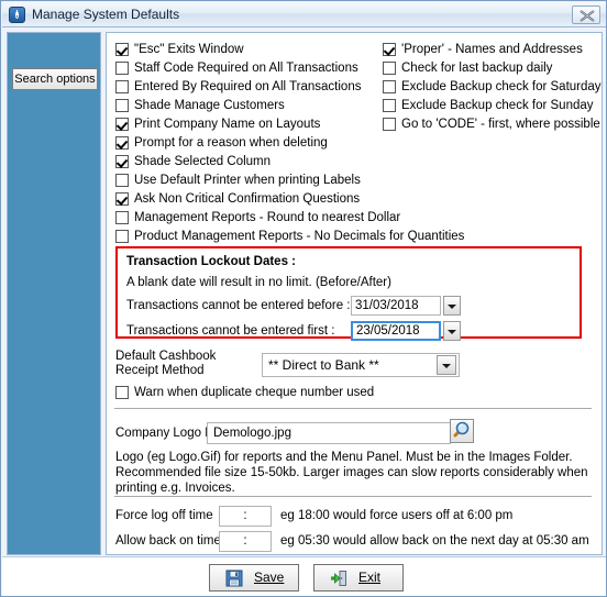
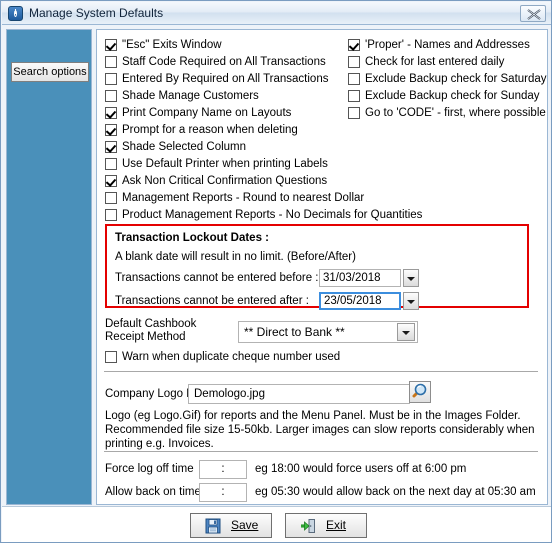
  Manage System Defaults
  Search options
  "Esc" Exits Window
  Staff Code Required on All Transactions
  Entered By Required on All Transactions
  Shade Manage Customers
  Print Company Name on Layouts
  Prompt for a reason when deleting
  Shade Selected Column
  Use Default Printer when printing Labels
  Ask Non Critical Confirmation Questions
  Management Reports - Round to nearest Dollar
  Product Management Reports - No Decimals for Quantities
  'Proper' - Names and Addresses
- Check for last backup daily
+ Check for last entered daily
  Exclude Backup check for Saturday
  Exclude Backup check for Sunday
  Go to 'CODE' - first, where possible
  Transaction Lockout Dates :
  A blank date will result in no limit. (Before/After)
  Transactions cannot be entered before :
  31/03/2018
- Transactions cannot be entered first :
+ Transactions cannot be entered after :
  23/05/2018
  Default Cashbook Receipt Method
  ** Direct to Bank **
  Warn when duplicate cheque number used
  Company Logo
  Demologo.jpg
  Logo (eg Logo.Gif) for reports and the Menu Panel. Must be in the Images Folder. Recommended file size 15-50kb. Larger images can slow reports considerably when printing e.g. Invoices.
  Force log off time
  :
  eg 18:00 would force users off at 6:00 pm
  Allow back on time
  :
  eg 05:30 would allow back on the next day at 05:30 am
  Save
  Exit
